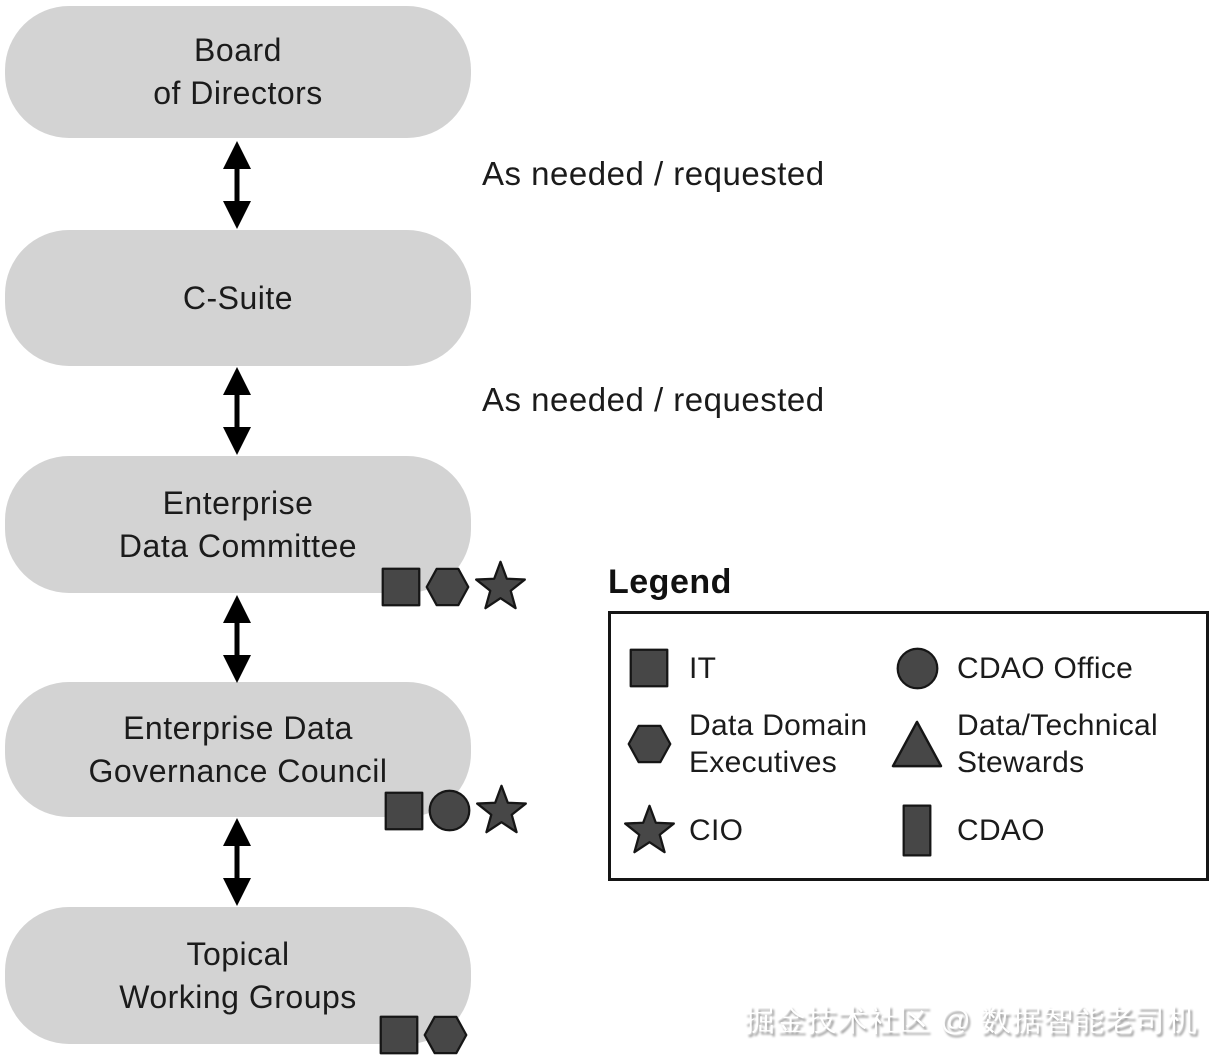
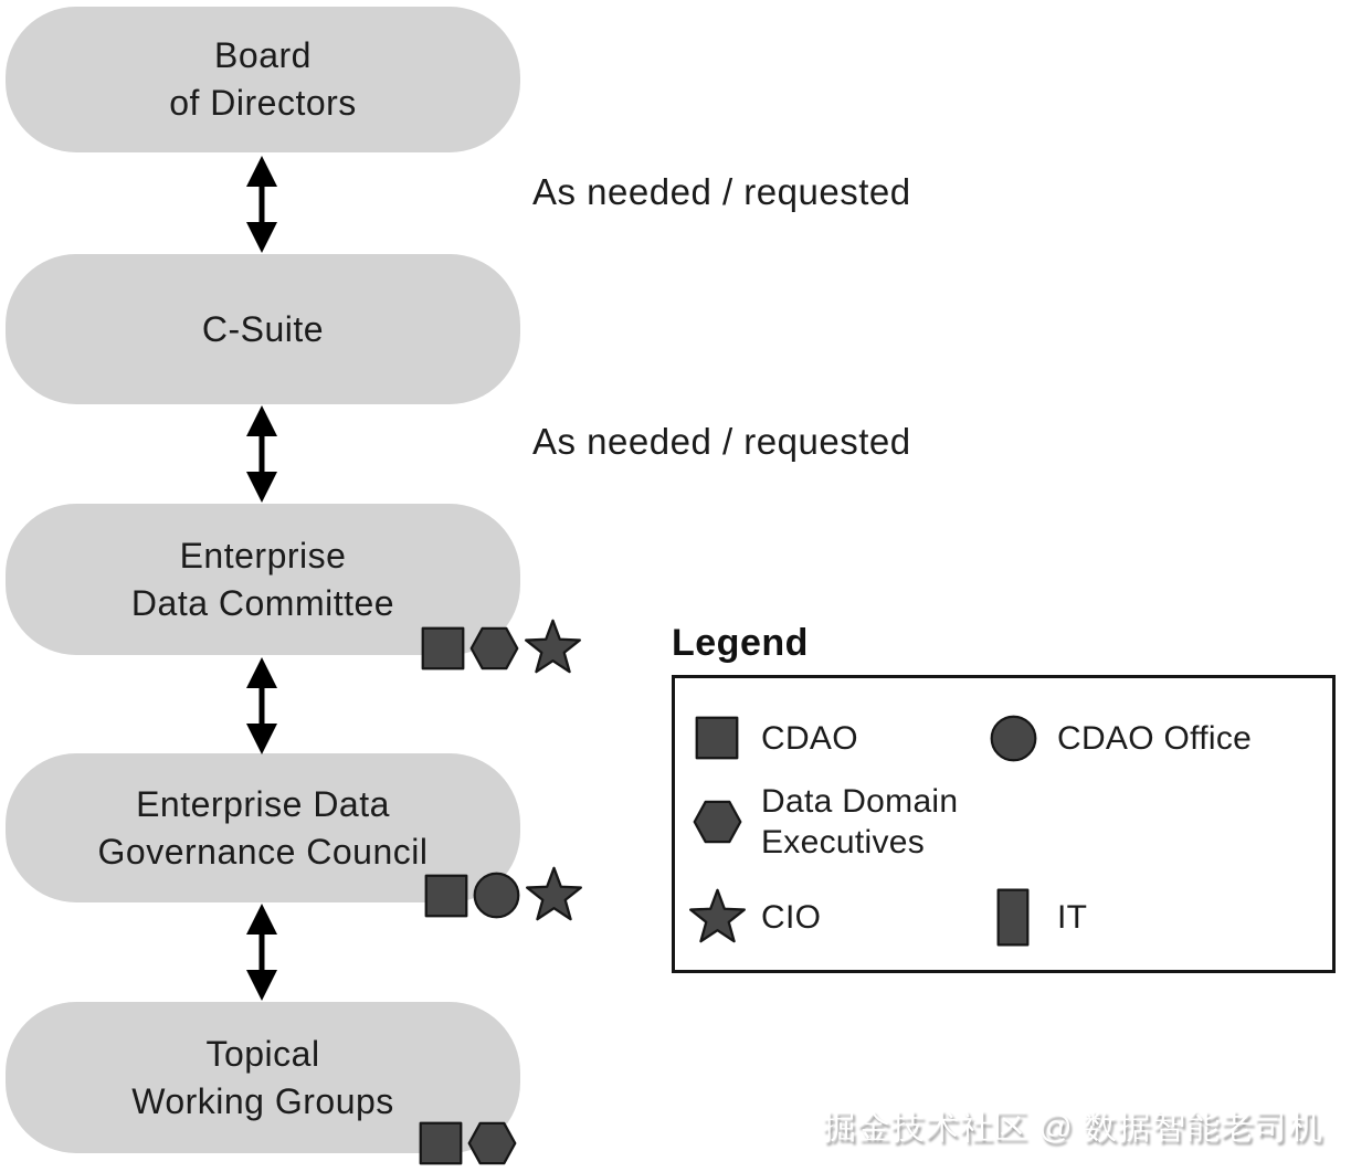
  Board
  of Directors
  C-Suite
  Enterprise
  Data Committee
  Enterprise Data
  Governance Council
  Topical
  Working Groups
  As needed / requested
  As needed / requested
  Legend
- IT
+ CDAO
  CDAO Office
  Data Domain
  Executives
- Data/Technical
- Stewards
  CIO
- CDAO
+ IT
  掘金技术社区 @ 数据智能老司机
